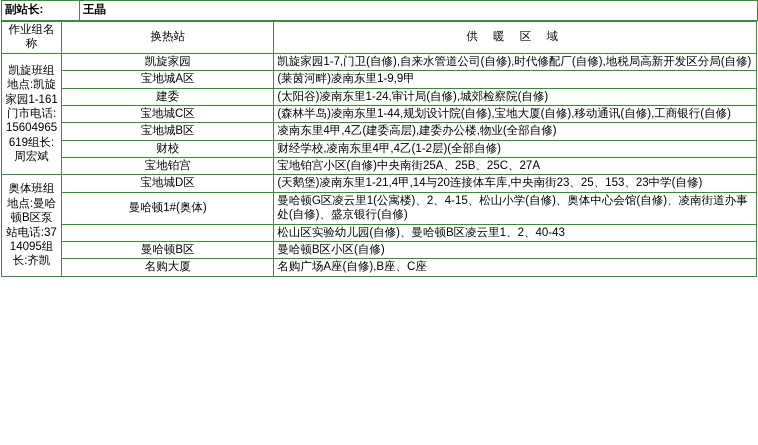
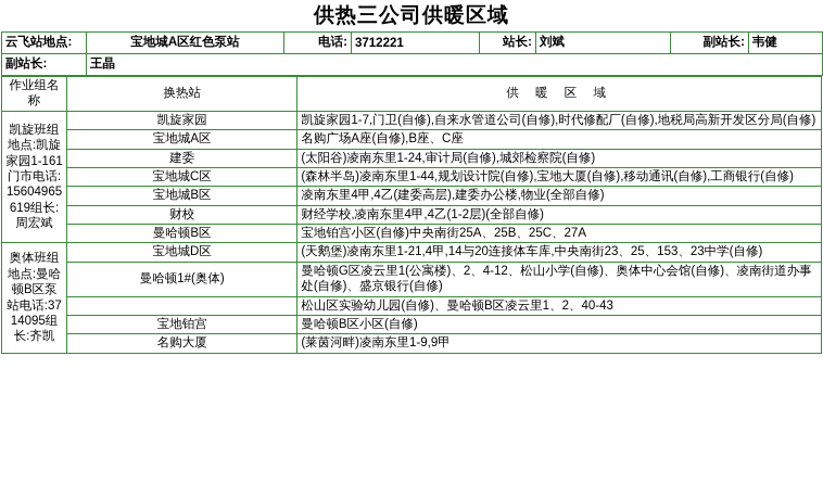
+ 供热三公司供暖区域
+ 云飞站地点:	宝地城A区红色泵站	电话:	3712221	站长:	刘斌	副站长:	韦健
  副站长:	王晶
  作业组名称	换热站	供 暖 区 域
  凯旋班组地点:凯旋家园1-161门市电话:15604965619组长:周宏斌	凯旋家园	凯旋家园1-7,门卫(自修),自来水管道公司(自修),时代修配厂(自修),地税局高新开发区分局(自修)
- 宝地城A区	(莱茵河畔)凌南东里1-9,9甲
+ 宝地城A区	名购广场A座(自修),B座、C座
  建委	(太阳谷)凌南东里1-24,审计局(自修),城郊检察院(自修)
  宝地城C区	(森林半岛)凌南东里1-44,规划设计院(自修),宝地大厦(自修),移动通讯(自修),工商银行(自修)
  宝地城B区	凌南东里4甲,4乙(建委高层),建委办公楼,物业(全部自修)
  财校	财经学校,凌南东里4甲,4乙(1-2层)(全部自修)
- 宝地铂宫	宝地铂宫小区(自修)中央南街25A、25B、25C、27A
+ 曼哈顿B区	宝地铂宫小区(自修)中央南街25A、25B、25C、27A
  奥体班组地点:曼哈顿B区泵站电话:3714095组长:齐凯	宝地城D区	(天鹅堡)凌南东里1-21,4甲,14与20连接体车库,中央南街23、25、153、23中学(自修)
- 曼哈顿1#(奥体)	曼哈顿G区凌云里1(公寓楼)、2、4-15、松山小学(自修)、奥体中心会馆(自修)、凌南街道办事处(自修)、盛京银行(自修)
+ 曼哈顿1#(奥体)	曼哈顿G区凌云里1(公寓楼)、2、4-12、松山小学(自修)、奥体中心会馆(自修)、凌南街道办事处(自修)、盛京银行(自修)
  	松山区实验幼儿园(自修)、曼哈顿B区凌云里1、2、40-43
- 曼哈顿B区	曼哈顿B区小区(自修)
+ 宝地铂宫	曼哈顿B区小区(自修)
- 名购大厦	名购广场A座(自修),B座、C座
+ 名购大厦	(莱茵河畔)凌南东里1-9,9甲
